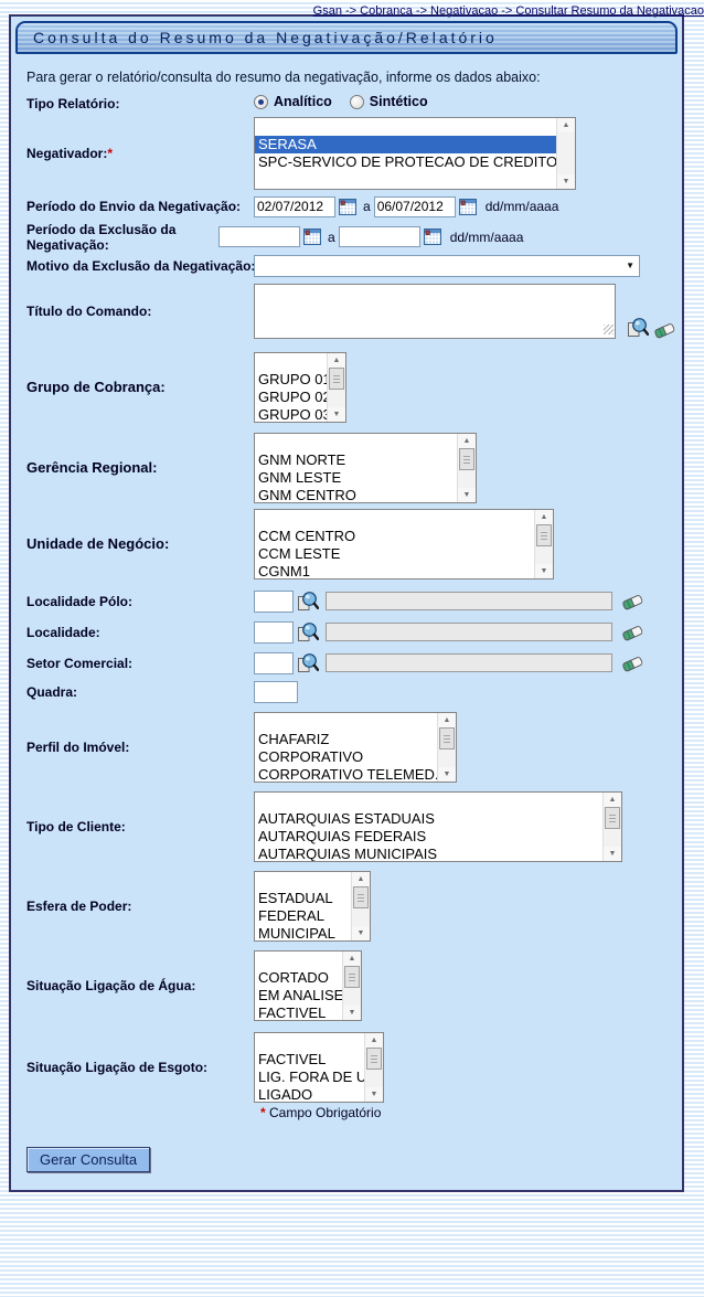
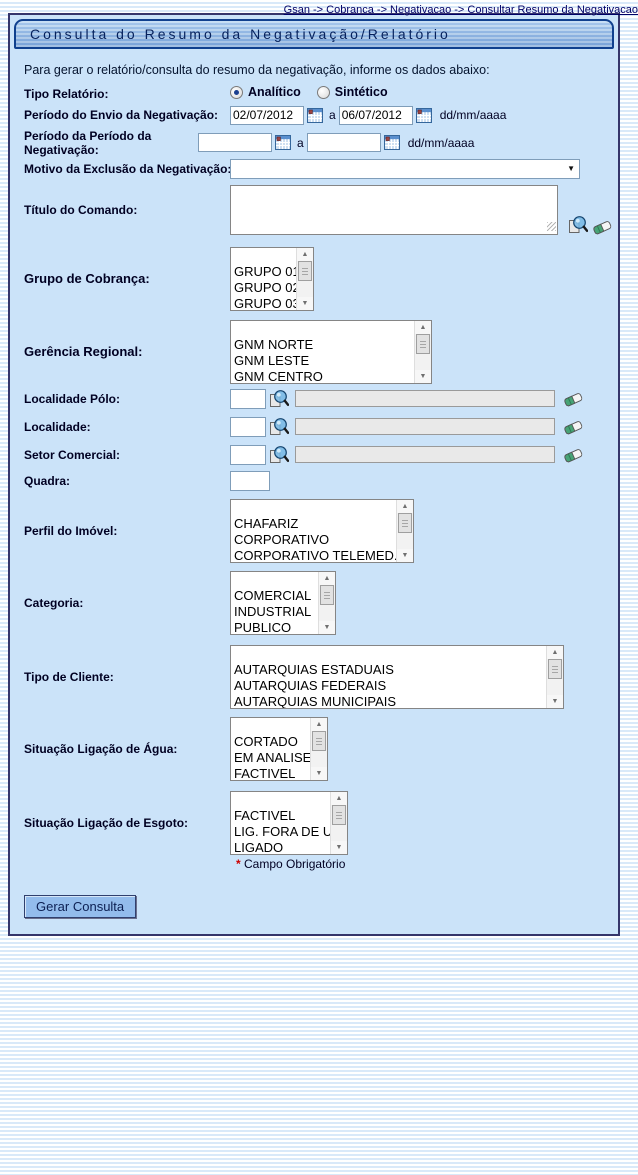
  Gsan -> Cobranca -> Negativacao -> Consultar Resumo da Negativacao
  Consulta do Resumo da Negativação/Relatório
  Para gerar o relatório/consulta do resumo da negativação, informe os dados abaixo:
  Tipo Relatório:
  Analítico
  Sintético
- Negativador:*
- SERASA
- SPC-SERVICO DE PROTECAO DE CREDITO
  Período do Envio da Negativação:
  02/07/2012
  a
  06/07/2012
  dd/mm/aaaa
- Período da Exclusão da Negativação:
+ Período da Período da Negativação:
  a
  dd/mm/aaaa
  Motivo da Exclusão da Negativação
  ▼
  Título do Comando:
  Grupo de Cobrança:
  GRUPO 0
  GRUPO 0
  GRUPO 0
  Gerência Regional:
  GNM NORTE
  GNM LESTE
  GNM CENTRO
- Unidade de Negócio:
- CCM CENTRO
- CCM LESTE
- CGNM1
  Localidade Pólo:
  Localidade:
  Setor Comercial:
  Quadra:
  Perfil do Imóvel:
  CHAFARIZ
  CORPORATIVO
  CORPORATIVO TELEMED
+ Categoria:
+ COMERCIAL
+ INDUSTRIAL
+ PUBLICO
  Tipo de Cliente:
  AUTARQUIAS ESTADUAIS
  AUTARQUIAS FEDERAIS
  AUTARQUIAS MUNICIPAIS
- Esfera de Poder:
- ESTADUAL
- FEDERAL
- MUNICIPAL
  Situação Ligação de Água:
  CORTADO
  EM ANALISE
  FACTIVEL
  Situação Ligação de Esgoto:
  FACTIVEL
  LIG. FORA DE U
  LIGADO
  * Campo Obrigatório
  Gerar Consulta
